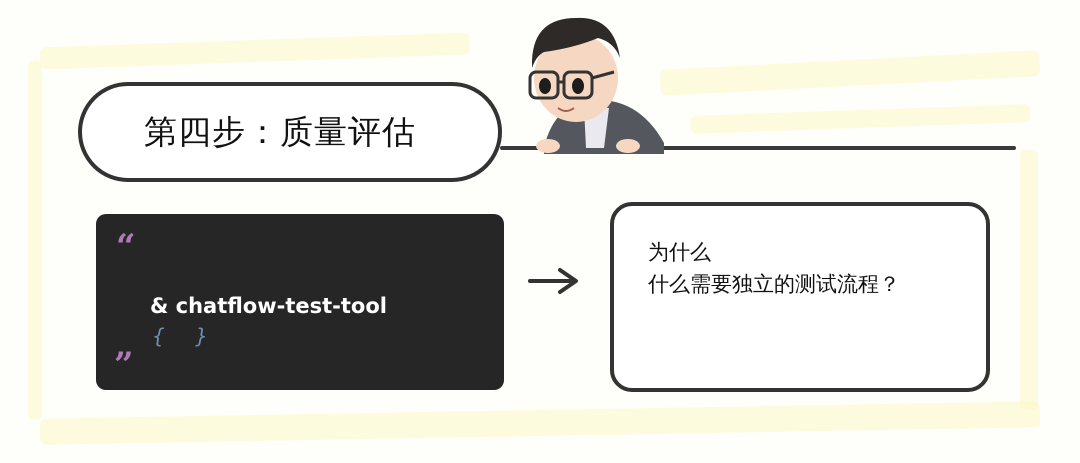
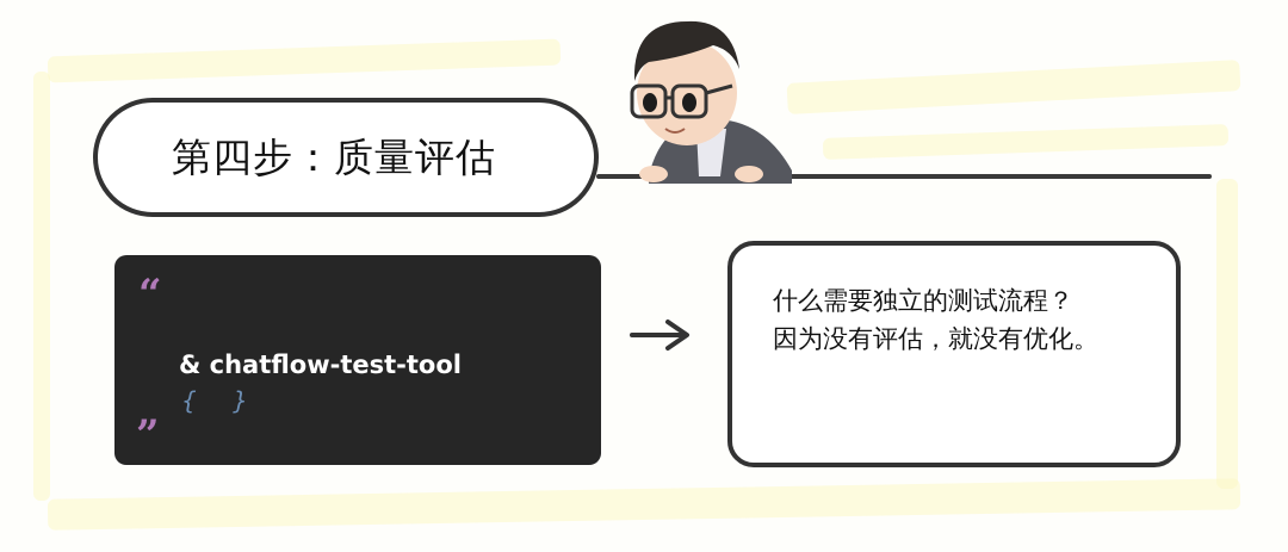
  第四步：质量评估
  “
  & chatflow-test-tool
  { }
  ”
- 为什么
  什么需要独立的测试流程？
+ 因为没有评估，就没有优化。
